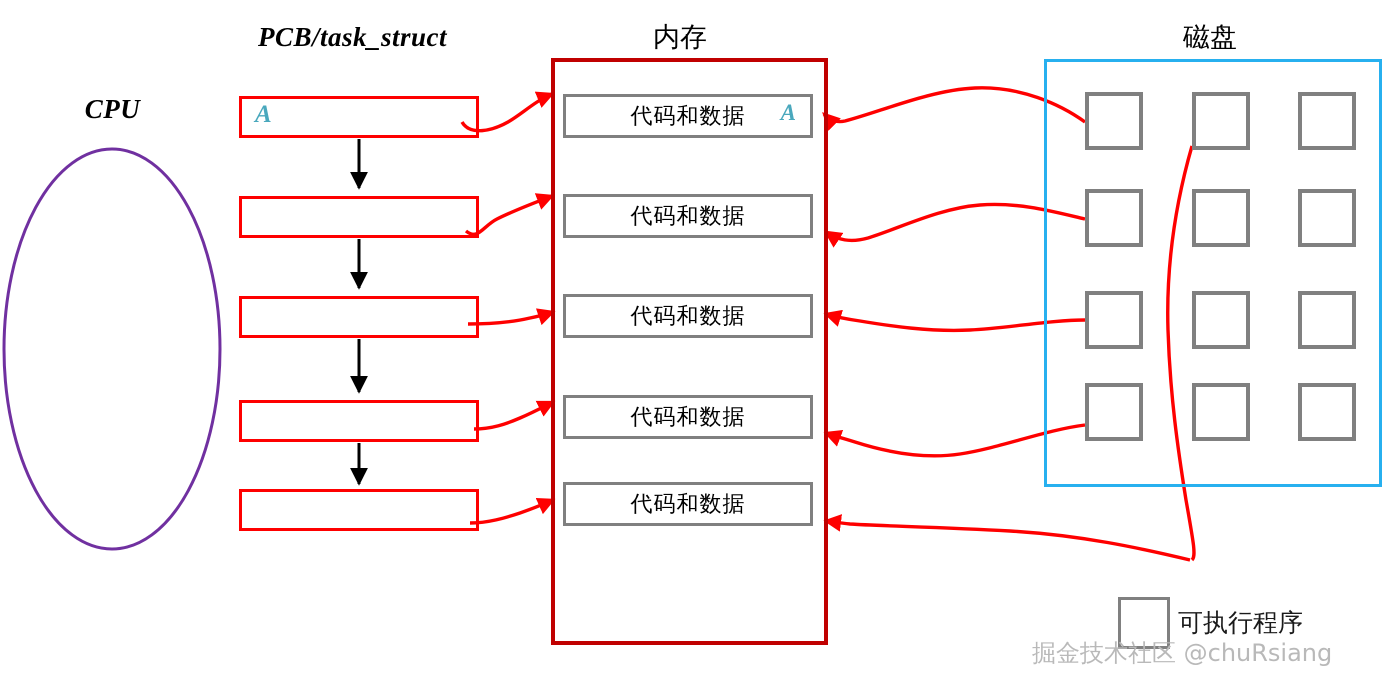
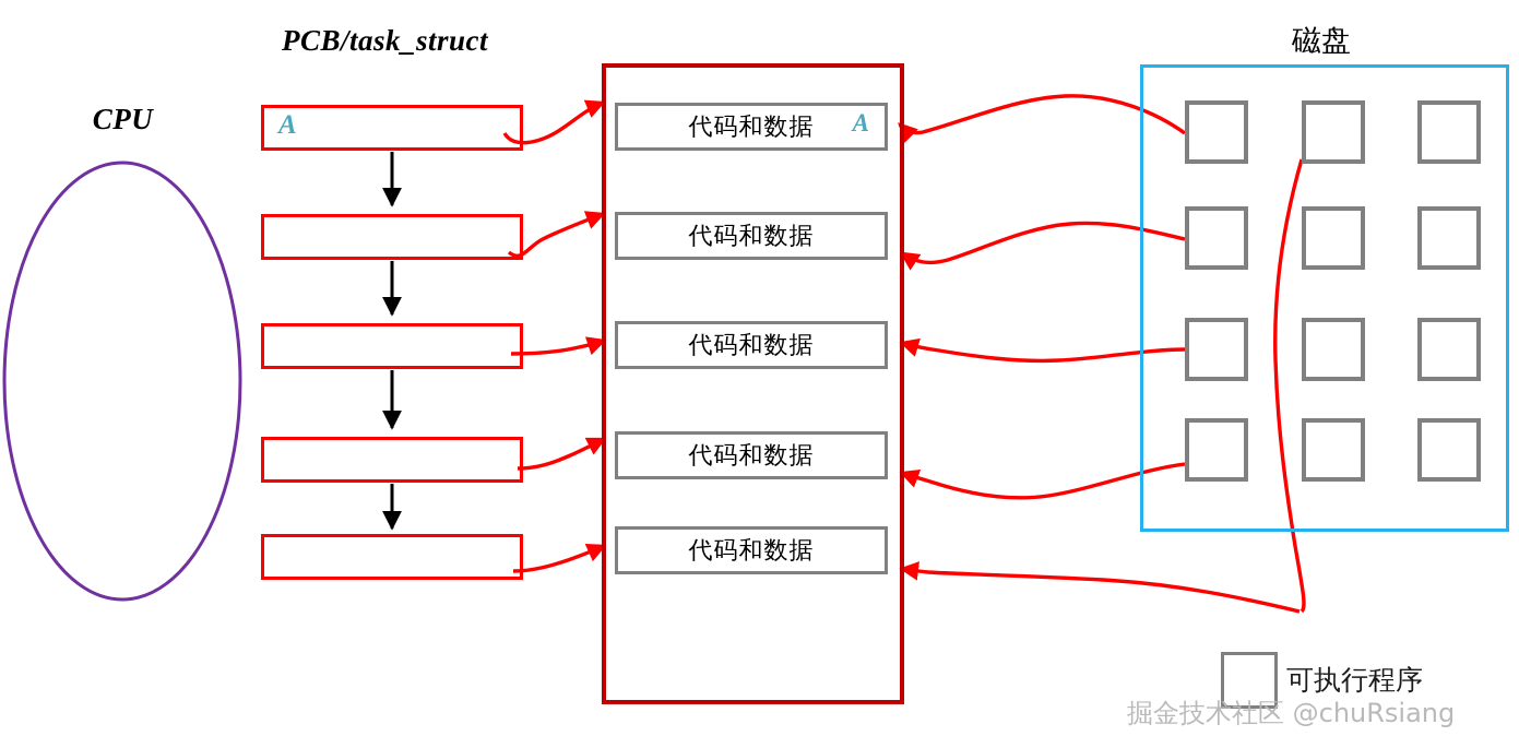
  CPU
  PCB/task_struct
- 内存
  磁盘
  A
  代码和数据
  A
  代码和数据
  代码和数据
  代码和数据
  代码和数据
  可执行程序
  掘金技术社区 @chuRsiang
